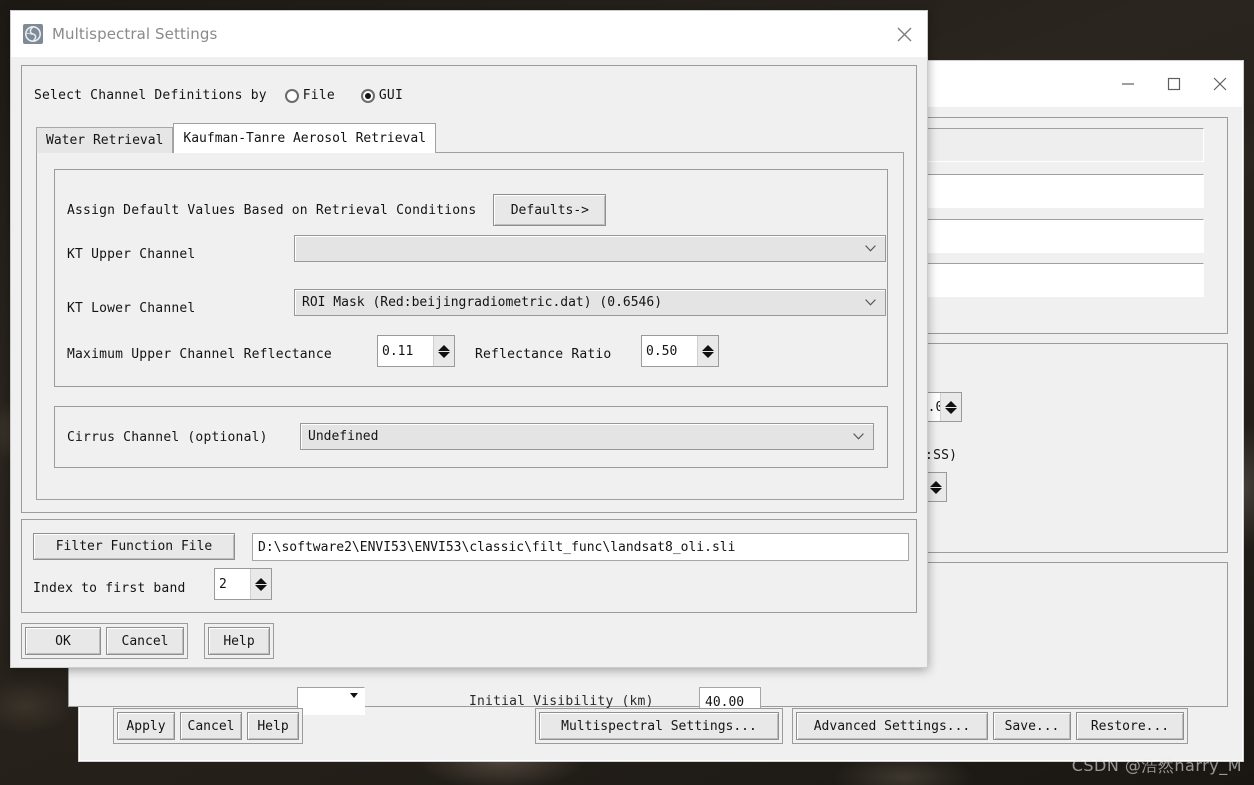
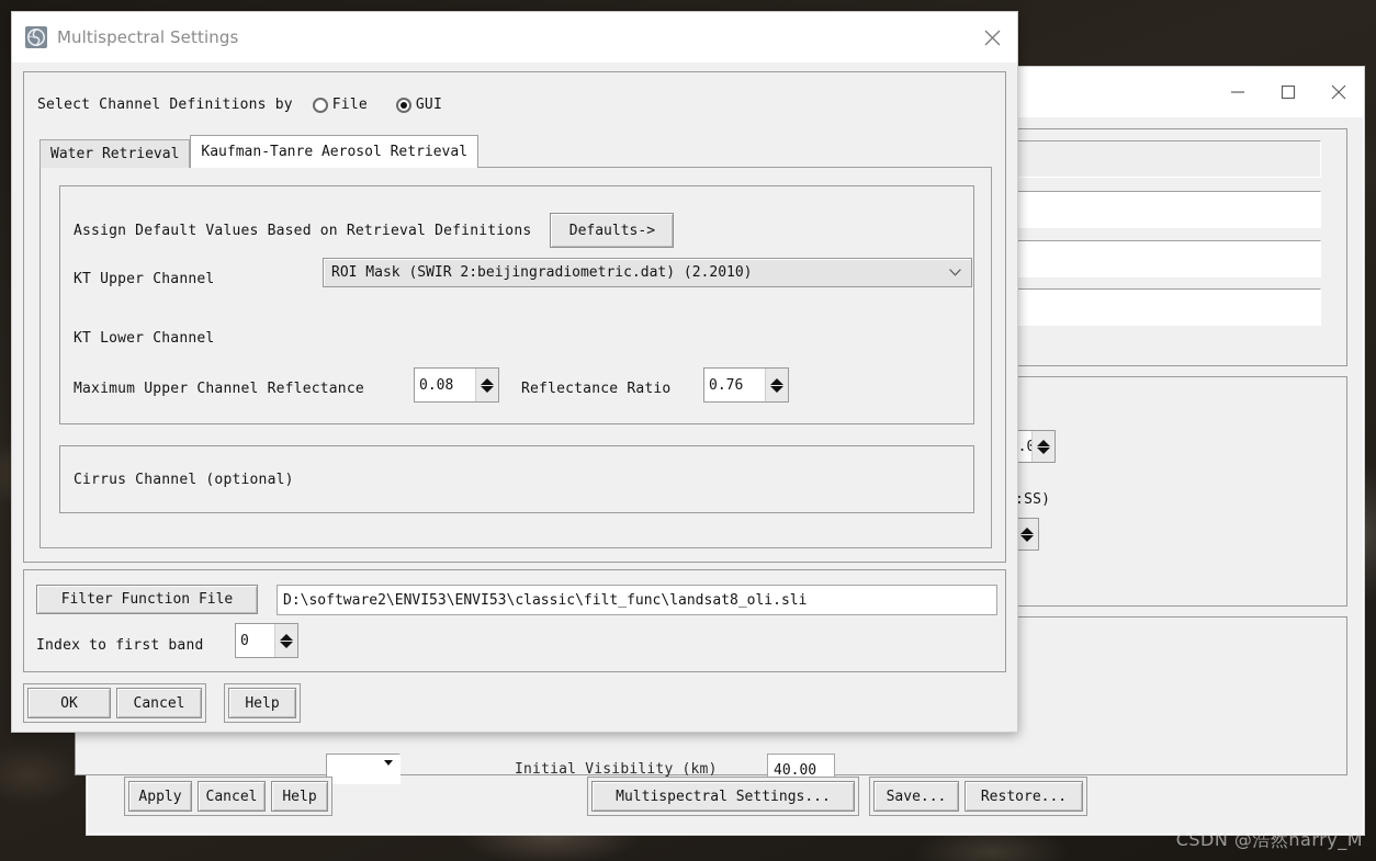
  Initial Visibility (km)
  40.00
  Apply
  Cancel
  Help
  Multispectral Settings...
- Advanced Settings...
  Save...
  Restore...
  Multispectral Settings
  Select Channel Definitions by
  File
  GUI
  Water Retrieval
  Kaufman-Tanre Aerosol Retrieval
- Assign Default Values Based on Retrieval Conditions
+ Assign Default Values Based on Retrieval Definitions
  Defaults->
  KT Upper Channel
+ ROI Mask (SWIR 2:beijingradiometric.dat) (2.2010)
  KT Lower Channel
- ROI Mask (Red:beijingradiometric.dat) (0.6546)
  Maximum Upper Channel Reflectance
- 0.11
+ 0.08
  Reflectance Ratio
- 0.50
+ 0.76
  Cirrus Channel (optional)
- Undefined
  Filter Function File
  D:\software2\ENVI53\ENVI53\classic\filt_func\landsat8_oli.sli
  Index to first band
- 2
+ 0
  OK
  Cancel
  Help
  CSDN @浩然harry_M
